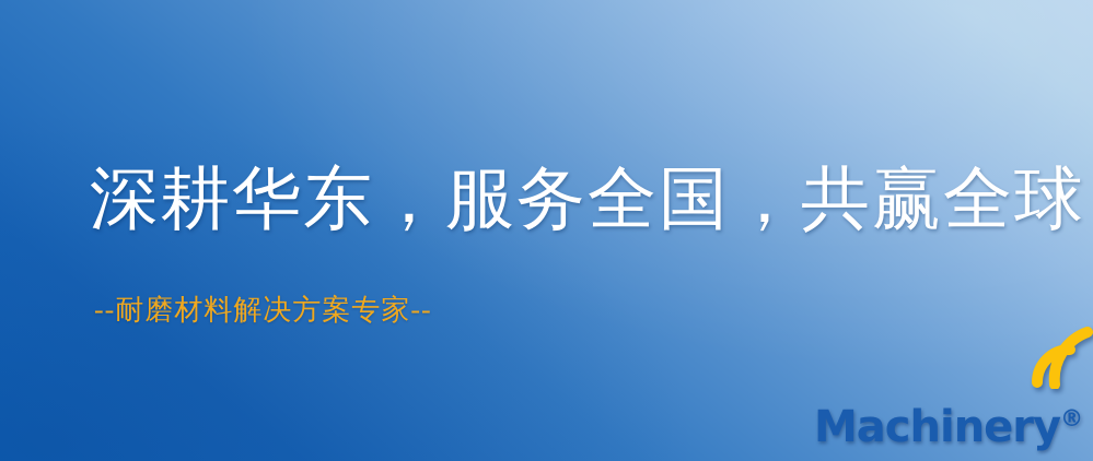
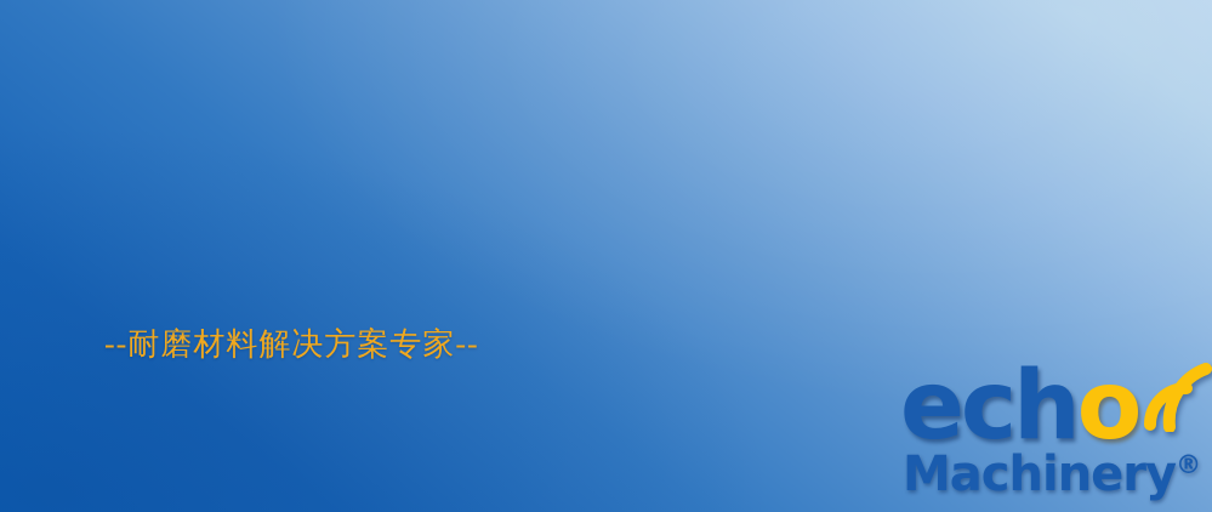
- 深耕华东，服务全国，共赢全球
  --耐磨材料解决方案专家--
+ echo
  Machinery®
